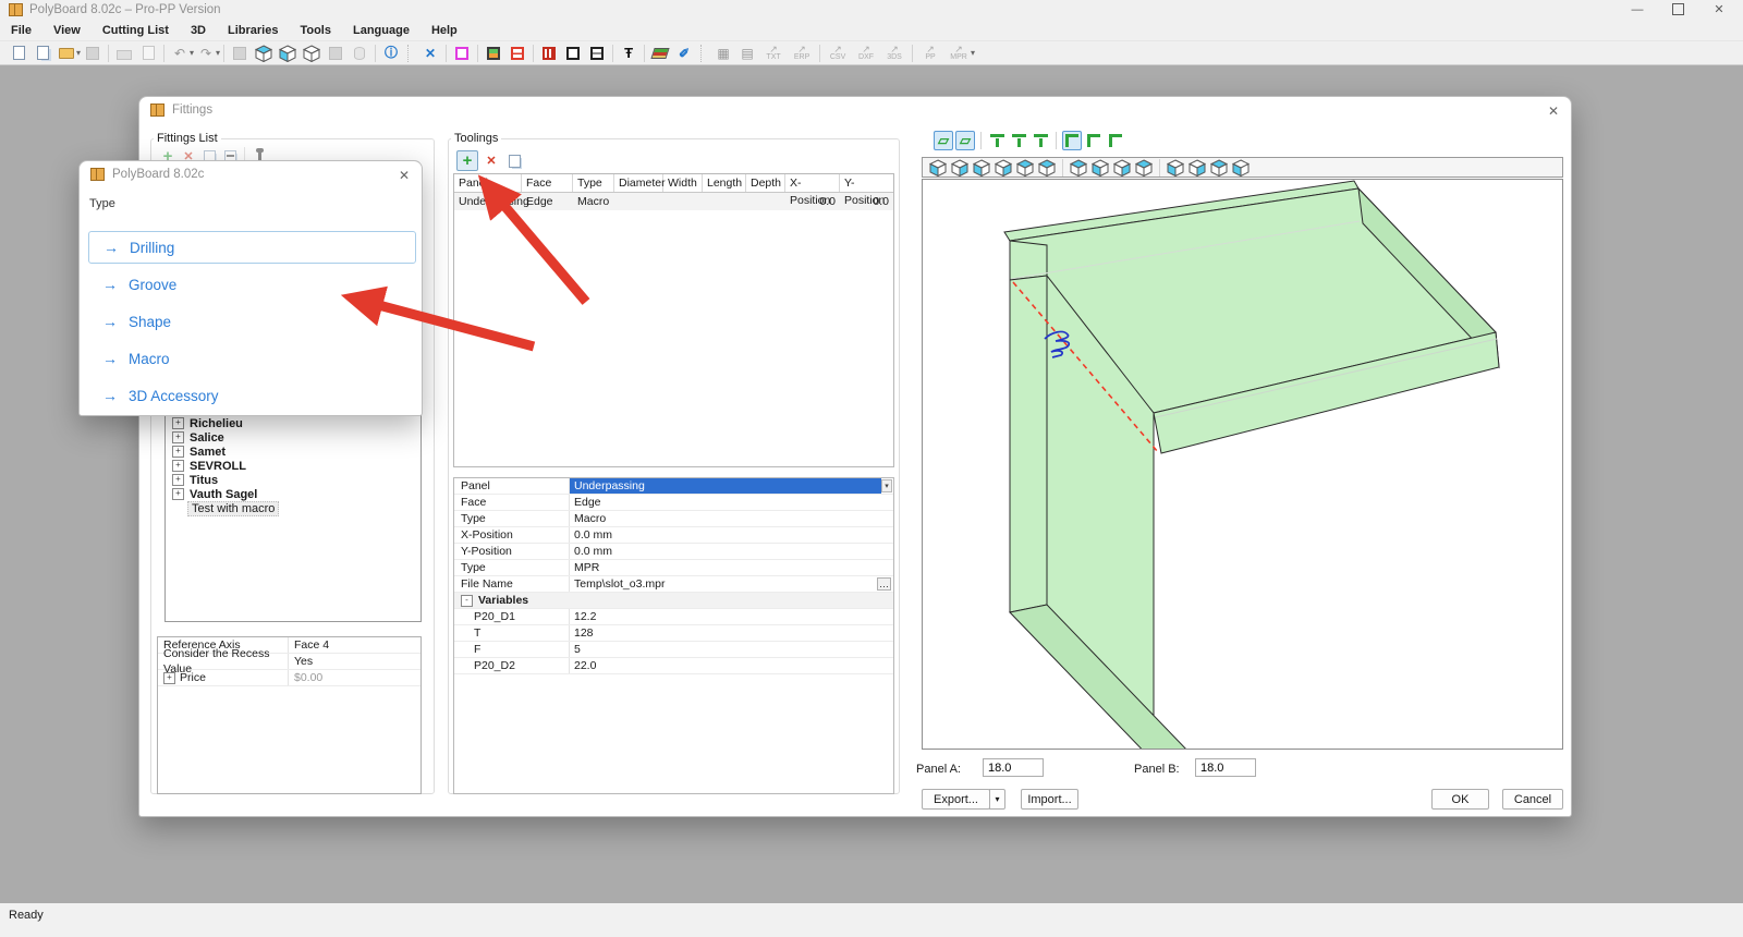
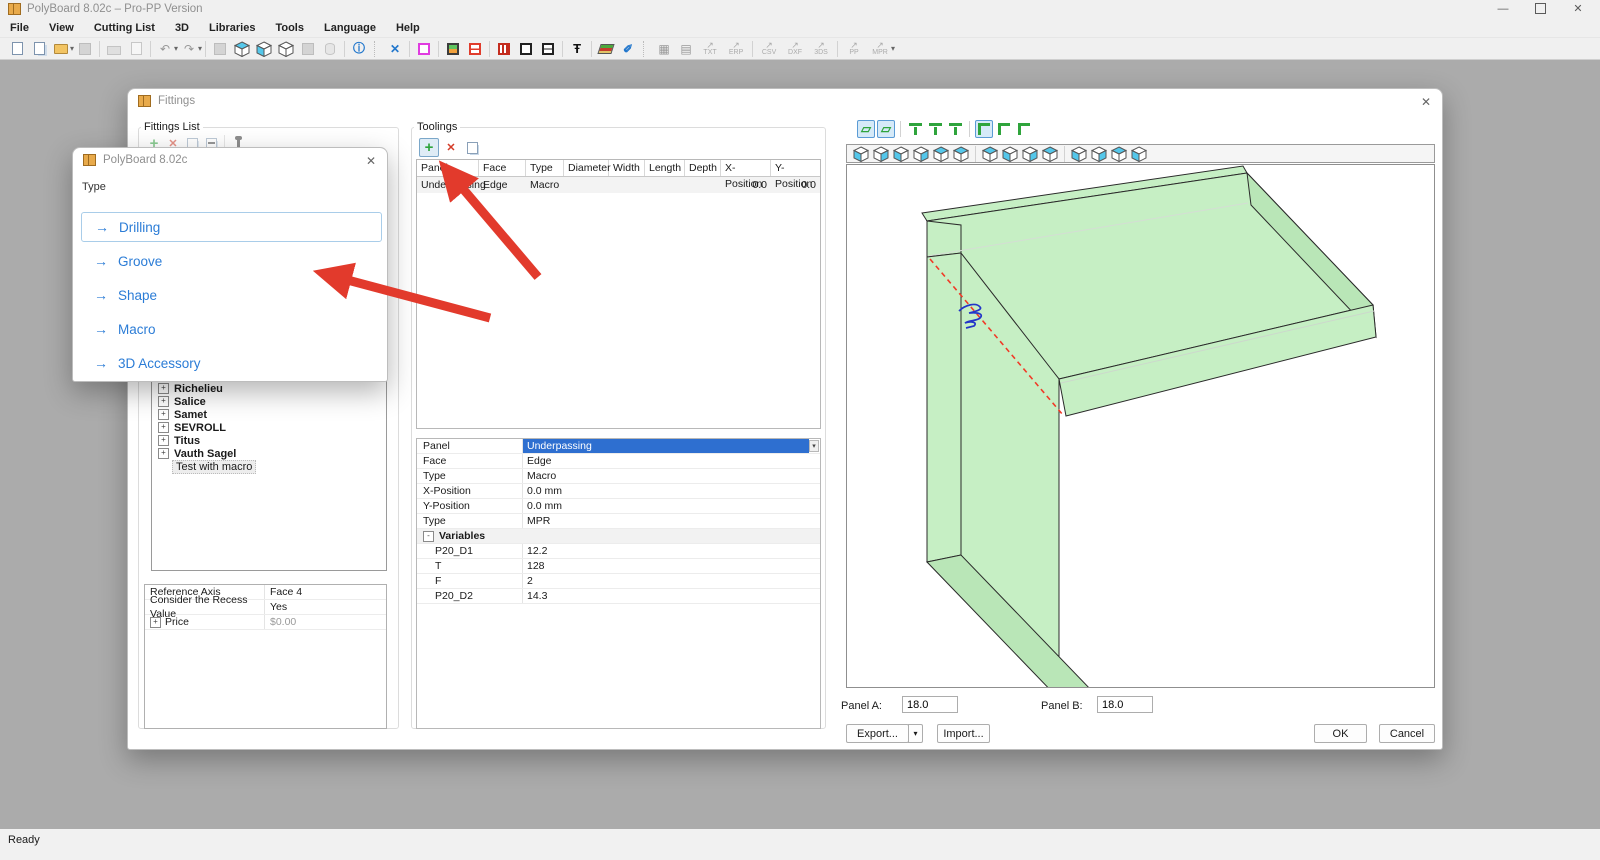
  PolyBoard 8.02c – Pro-PP Version
  —
  ✕
  File
  View
  Cutting List
  3D
  Libraries
  Tools
  Language
  Help
  ▾
  ↶
  ▾
  ↷
  ▾
  ⓘ
  ✕
  Ŧ
  ✐
  ▦
  ▤
  ↗
  ↗
  ↗
  ↗
  ↗
  ↗
  ↗
  ▾
  Fittings
  ✕
  Fittings List
  +
  ✕
  +
  Richelieu
  +
  Salice
  +
  Samet
  +
  SEVROLL
  +
  Titus
  +
  Vauth Sagel
  Test with macro
  Reference Axis
  Face 4
  Consider the Recess
  Yes
  +
  Price
  $0.00
  Toolings
  +
  ✕
  Panel
  Face
  Type
  Diameter
  Width
  Length
  Depth
  X-Position
  Y-Position
  Underpsing
  Edge
  Macro
  0.0
  0.0
  Panel
  Underpassing
  Face
  Edge
  Type
  Macro
  X-Position
  0.0 mm
  Y-Position
  0.0 mm
  Type
  MPR
- File Name
- Temp\slot_o3.mpr
- …
  -
  Variables
  P20_D1
  12.2
  T
  128
  F
- 5
+ 2
  P20_D2
- 22.0
+ 14.3
  ▱
  ▱
  Panel A:
  18.0
  Panel B:
  18.0
  Export...
  ▾
  Import...
  OK
  Cancel
  PolyBoard 8.02c
  ✕
  Type
  →
  Drilling
  →
  Groove
  →
  Shape
  →
  Macro
  →
  3D Accessory
  Ready
